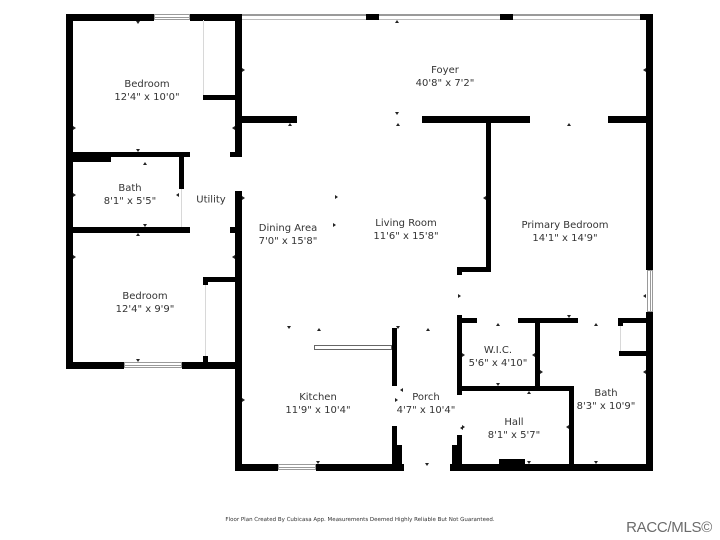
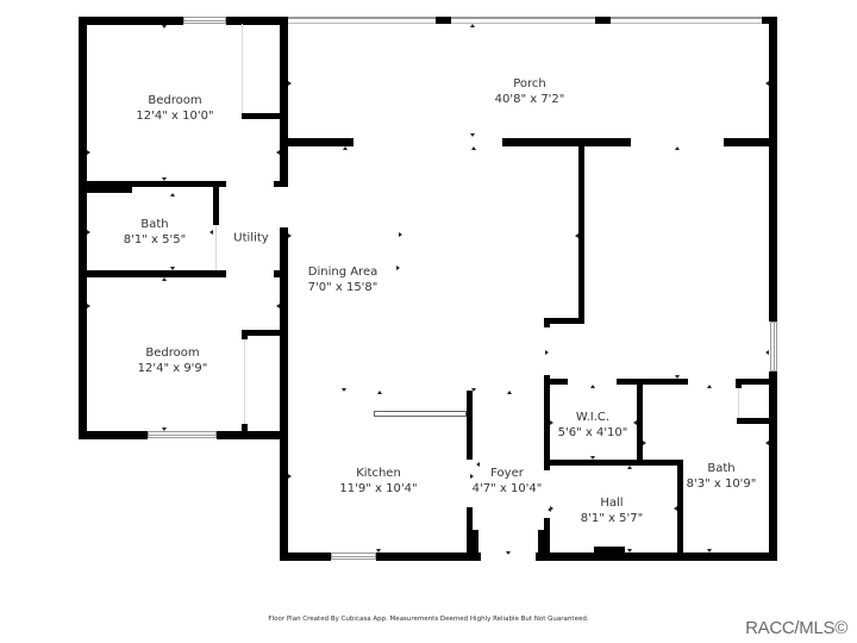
  Bedroom
  12'4" x 10'0"
- Foyer
+ Porch
  40'8" x 7'2"
  Bath
  8'1" x 5'5"
  Utility
  Bedroom
  12'4" x 9'9"
  Dining Area
  7'0" x 15'8"
- Living Room
- 11'6" x 15'8"
- Primary Bedroom
- 14'1" x 14'9"
  W.I.C.
  5'6" x 4'10"
  Kitchen
  11'9" x 10'4"
- Porch
+ Foyer
  4'7" x 10'4"
  Hall
  8'1" x 5'7"
  Bath
  8'3" x 10'9"
  RACC/MLS©
